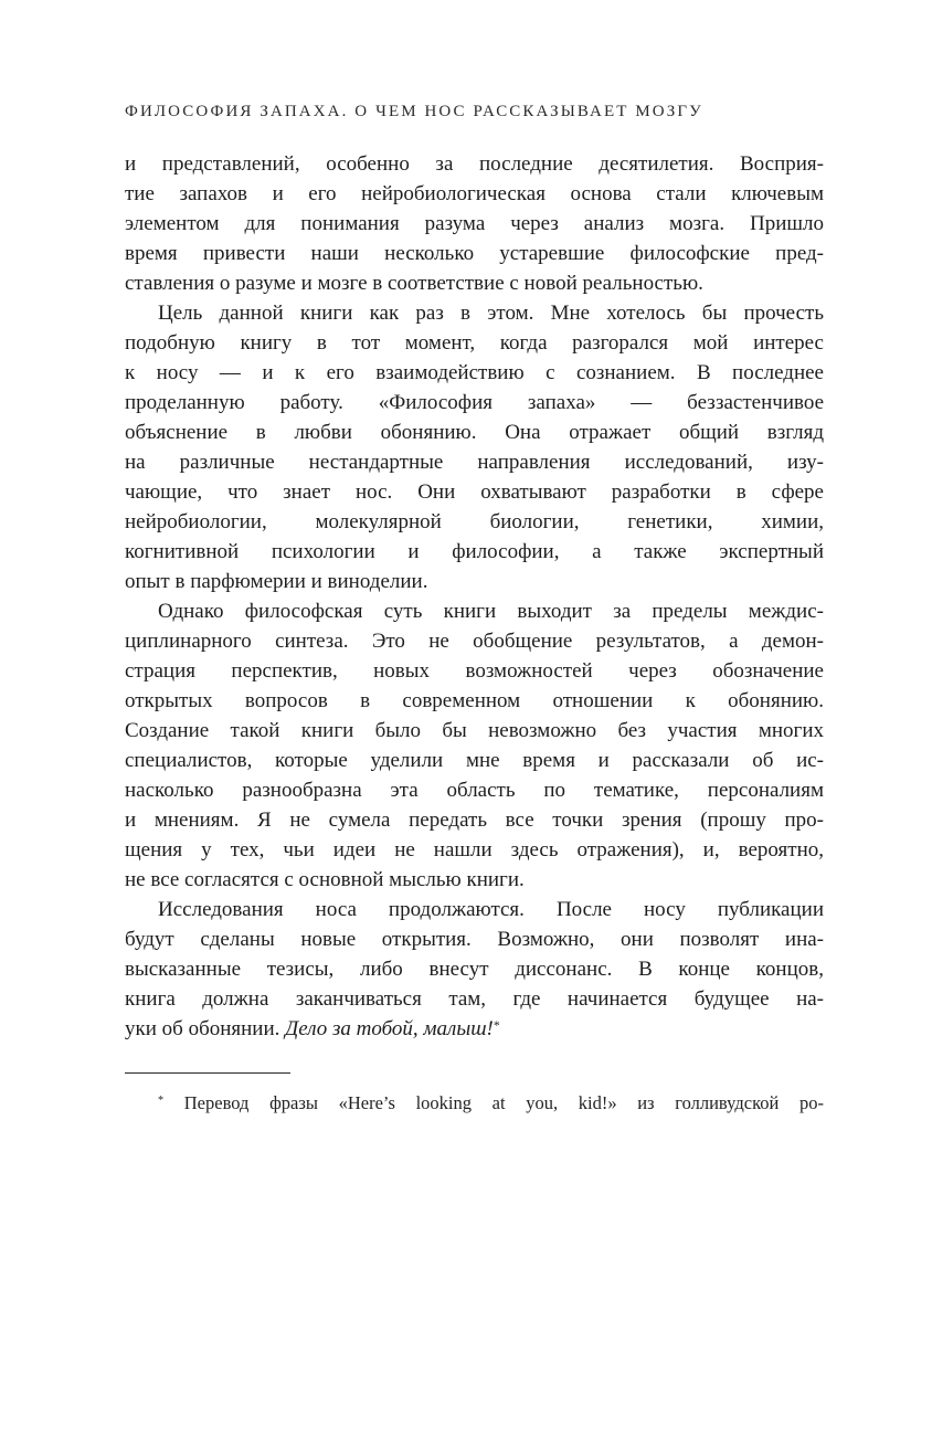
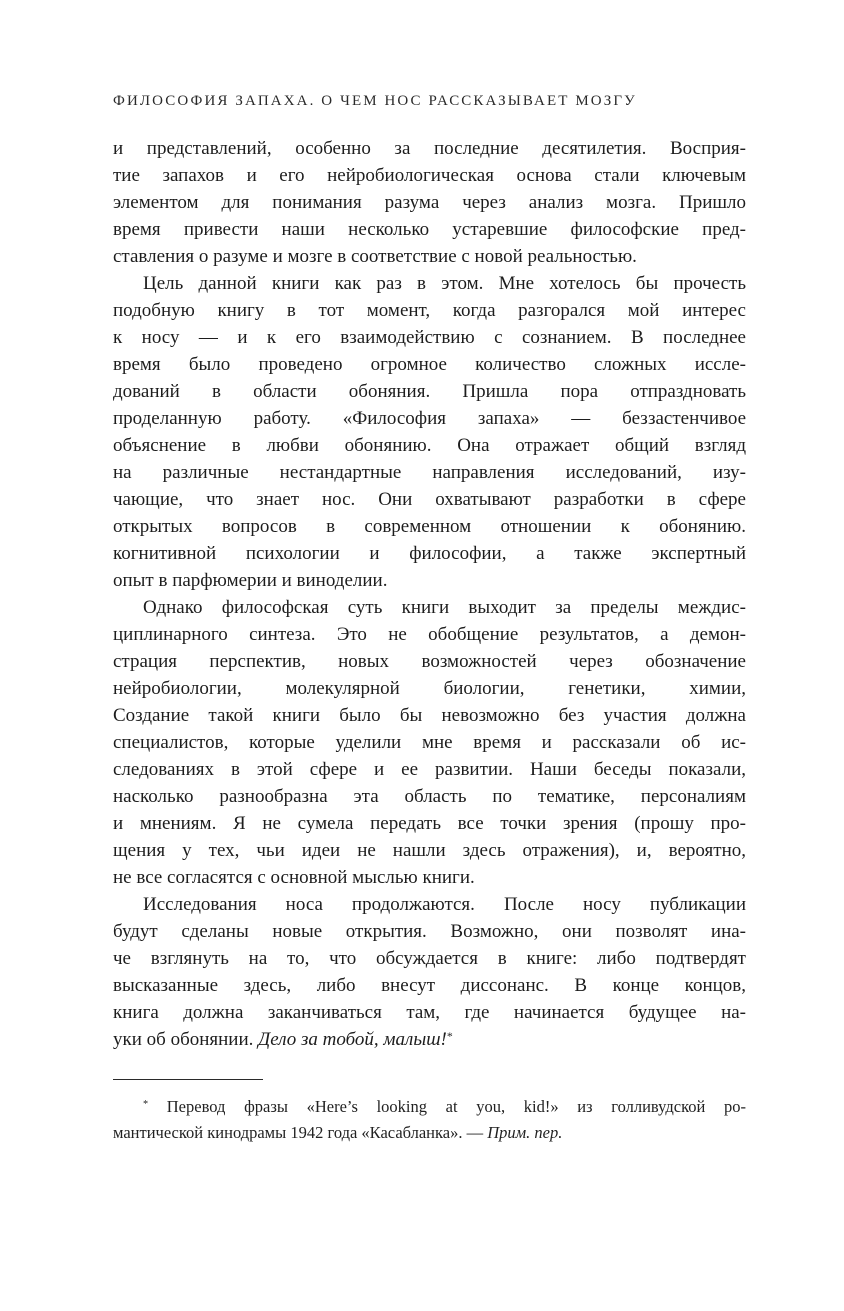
  ФИЛОСОФИЯ ЗАПАХА. О ЧЕМ НОС РАССКАЗЫВАЕТ МОЗГУ
  и представлений, особенно за последние десятилетия. Восприя-
  тие запахов и его нейробиологическая основа стали ключевым
  элементом для понимания разума через анализ мозга. Пришло
  время привести наши несколько устаревшие философские пред-
  ставления о разуме и мозге в соответствие с новой реальностью.
  Цель данной книги как раз в этом. Мне хотелось бы прочесть
  подобную книгу в тот момент, когда разгорался мой интерес
  к носу — и к его взаимодействию с сознанием. В последнее
+ время было проведено огромное количество сложных иссле-
+ дований в области обоняния. Пришла пора отпраздновать
  проделанную работу. «Философия запаха» — беззастенчивое
  объяснение в любви обонянию. Она отражает общий взгляд
  на различные нестандартные направления исследований, изу-
  чающие, что знает нос. Они охватывают разработки в сфере
- нейробиологии, молекулярной биологии, генетики, химии,
+ открытых вопросов в современном отношении к обонянию.
  когнитивной психологии и философии, а также экспертный
  опыт в парфюмерии и виноделии.
  Однако философская суть книги выходит за пределы междис-
  циплинарного синтеза. Это не обобщение результатов, а демон-
  страция перспектив, новых возможностей через обозначение
- открытых вопросов в современном отношении к обонянию.
+ нейробиологии, молекулярной биологии, генетики, химии,
- Создание такой книги было бы невозможно без участия многих
+ Создание такой книги было бы невозможно без участия должна
  специалистов, которые уделили мне время и рассказали об ис-
+ следованиях в этой сфере и ее развитии. Наши беседы показали,
  насколько разнообразна эта область по тематике, персоналиям
  и мнениям. Я не сумела передать все точки зрения (прошу про-
  щения у тех, чьи идеи не нашли здесь отражения), и, вероятно,
  не все согласятся с основной мыслью книги.
  Исследования носа продолжаются. После носу публикации
  будут сделаны новые открытия. Возможно, они позволят ина-
+ че взглянуть на то, что обсуждается в книге: либо подтвердят
- высказанные тезисы, либо внесут диссонанс. В конце концов,
+ высказанные здесь, либо внесут диссонанс. В конце концов,
  книга должна заканчиваться там, где начинается будущее на-
  уки об обонянии. Дело за тобой, малыш!*
  * Перевод фразы «Here’s looking at you, kid!» из голливудской ро-
+ мантической кинодрамы 1942 года «Касабланка». — Прим. пер.
